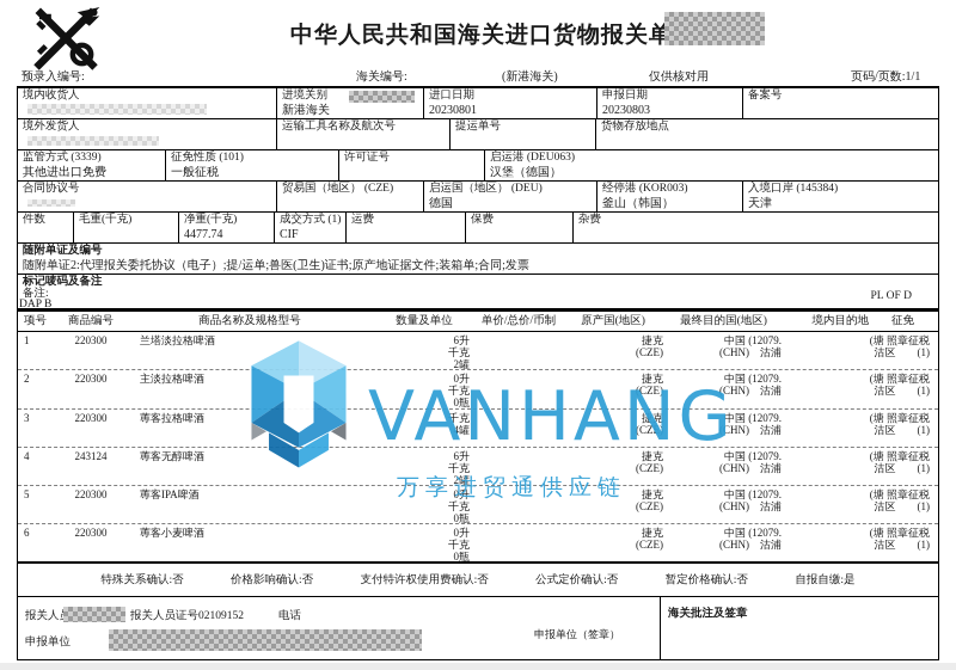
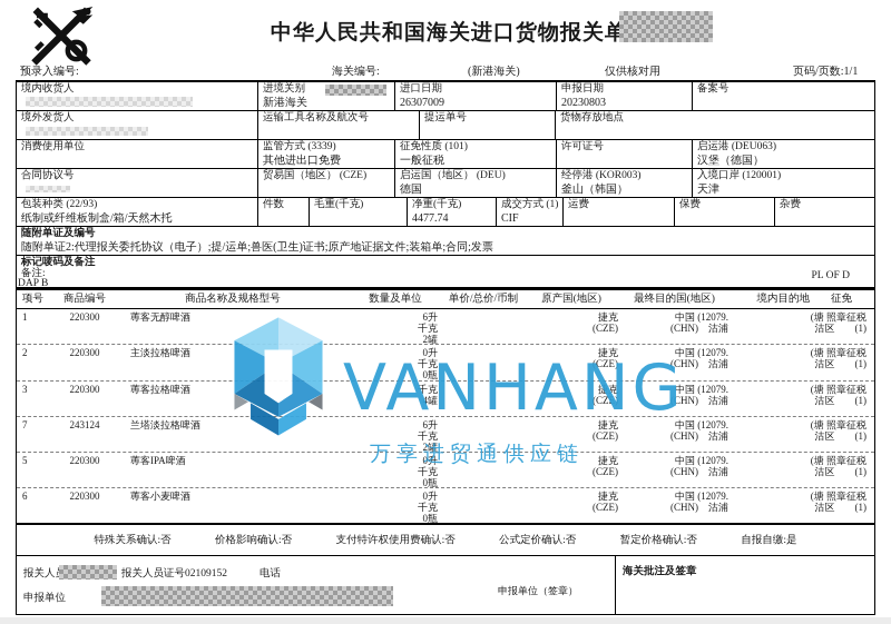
  中华人民共和国海关进口货物报关单
  预录入编号:
  海关编号:
  (新港海关)
  仅供核对用
  页码/页数:1/1
  境内收货人
  进境关别
  新港海关
  进口日期
- 20230801
+ 26307009
  申报日期
  20230803
  备案号
  境外发货人
  运输工具名称及航次号
  提运单号
  货物存放地点
+ 消费使用单位
  监管方式 (3339)
  其他进出口免费
  征免性质 (101)
  一般征税
  许可证号
  启运港 (DEU063)
  汉堡（德国）
  合同协议号
  贸易国（地区） (CZE)
  启运国（地区） (DEU)
  德国
  经停港 (KOR003)
  釜山（韩国）
- 入境口岸 (145384)
+ 入境口岸 (120001)
  天津
+ 包装种类 (22/93)
+ 纸制或纤维板制盒/箱/天然木托
  件数
  毛重(千克)
  净重(千克)
  4477.74
  成交方式 (1)
  CIF
  运费
  保费
  杂费
  随附单证及编号
  随附单证2:代理报关委托协议（电子）;提/运单;兽医(卫生)证书;原产地证据文件;装箱单;合同;发票
  标记唛码及备注
  备注:
  DAP B
  PL OF D
  项号
  商品编号
  商品名称及规格型号
  数量及单位
  单价/总价/币制
  原产国(地区)
  最终目的国(地区)
  境内目的地 征免
  1
  220300
- 兰塔淡拉格啤酒
+ 蒪客无醇啤酒
  6升
  千克
  2罐
  捷克
  (CZE)
  中国 (12079.
  (CHN) 沽浦
  (塘 照章征税
  沽区 (1)
  2
  220300
  主淡拉格啤酒
  0升
  千克
  0瓶
  捷克
  (CZE)
  中国 (12079.
  (CHN) 沽浦
  (塘 照章征税
  沽区 (1)
  3
  220300
  蒪客拉格啤酒
  千克
  4罐
  捷克
  (CZE)
  中国 (12079.
  (CHN) 沽浦
  (塘 照章征税
  沽区 (1)
- 4
+ 7
  243124
- 蒪客无醇啤酒
+ 兰塔淡拉格啤酒
  6升
  千克
  2罐
  捷克
  (CZE)
  中国 (12079.
  (CHN) 沽浦
  (塘 照章征税
  沽区 (1)
  5
  220300
  蒪客IPA啤酒
  0升
  千克
  0瓶
  捷克
  (CZE)
  中国 (12079.
  (CHN) 沽浦
  (塘 照章征税
  沽区 (1)
  6
  220300
  蒪客小麦啤酒
  0升
  千克
  0瓶
  捷克
  (CZE)
  中国 (12079.
  (CHN) 沽浦
  (塘 照章征税
  沽区 (1)
  特殊关系确认:否
  价格影响确认:否
  支付特许权使用费确认:否
  公式定价确认:否
  暂定价格确认:否
  自报自缴:是
  报关人
  报关人员证号02109152
  电话
  申报单位（签章）
  申报单位
  海关批注及签章
  VANHANG
  万享进贸通供应链
